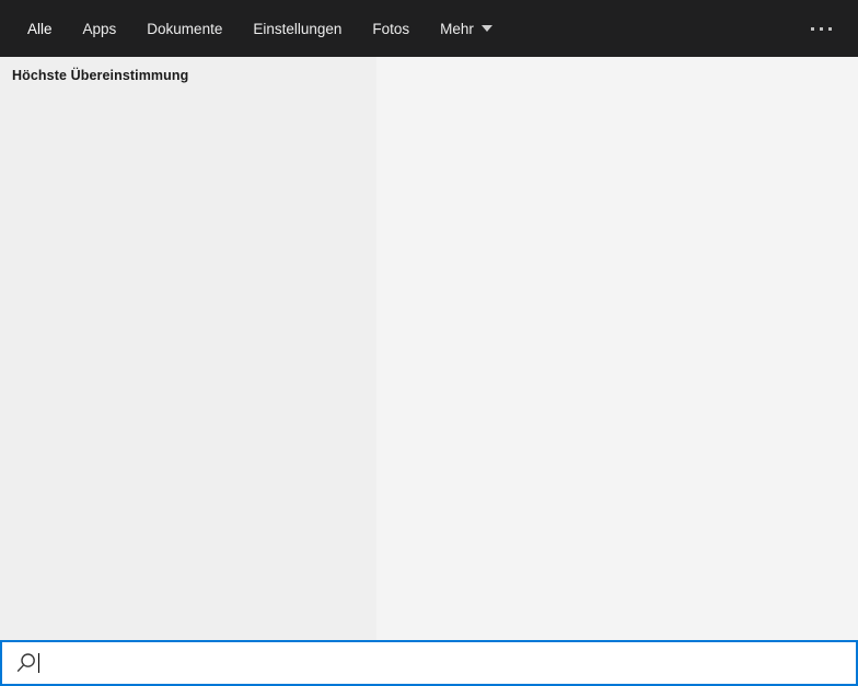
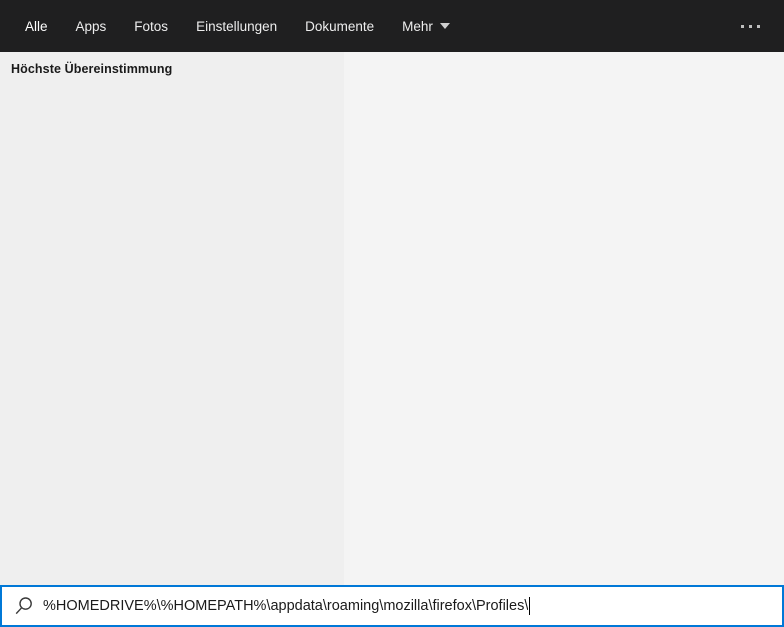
  Alle
  Apps
- Dokumente
+ Fotos
  Einstellungen
- Fotos
+ Dokumente
  Mehr
  Höchste Übereinstimmung
+ %HOMEDRIVE%\%HOMEPATH%\appdata\roaming\mozilla\firefox\Profiles\
